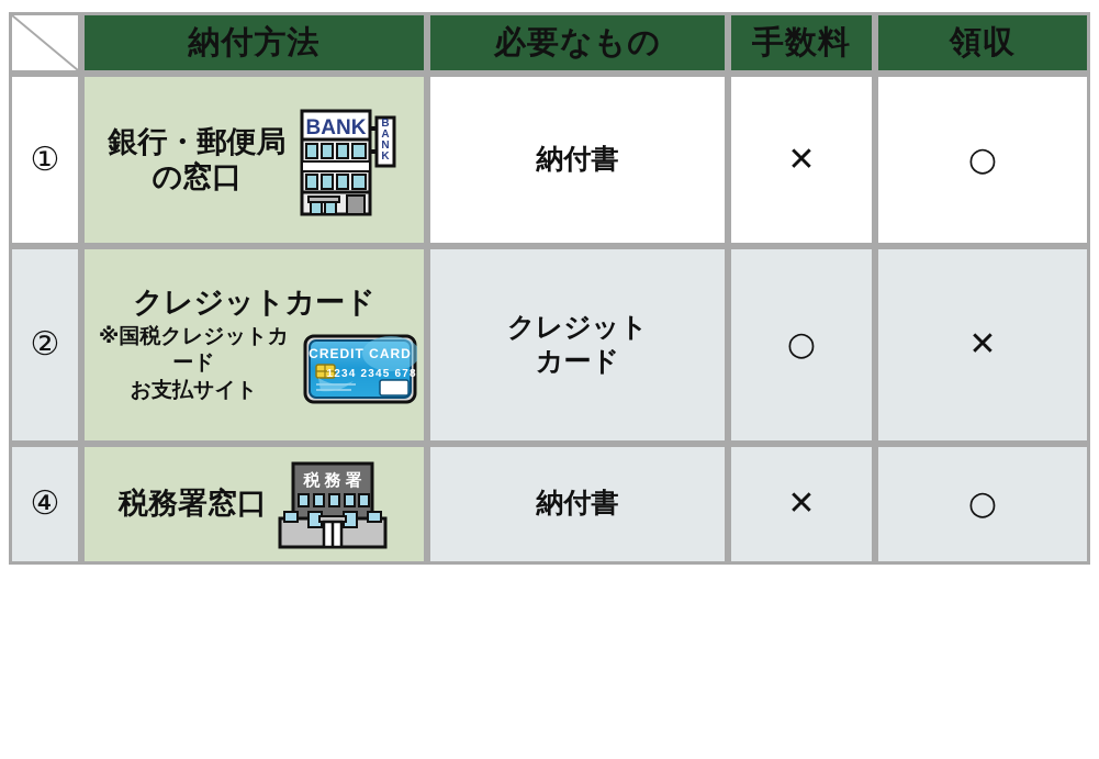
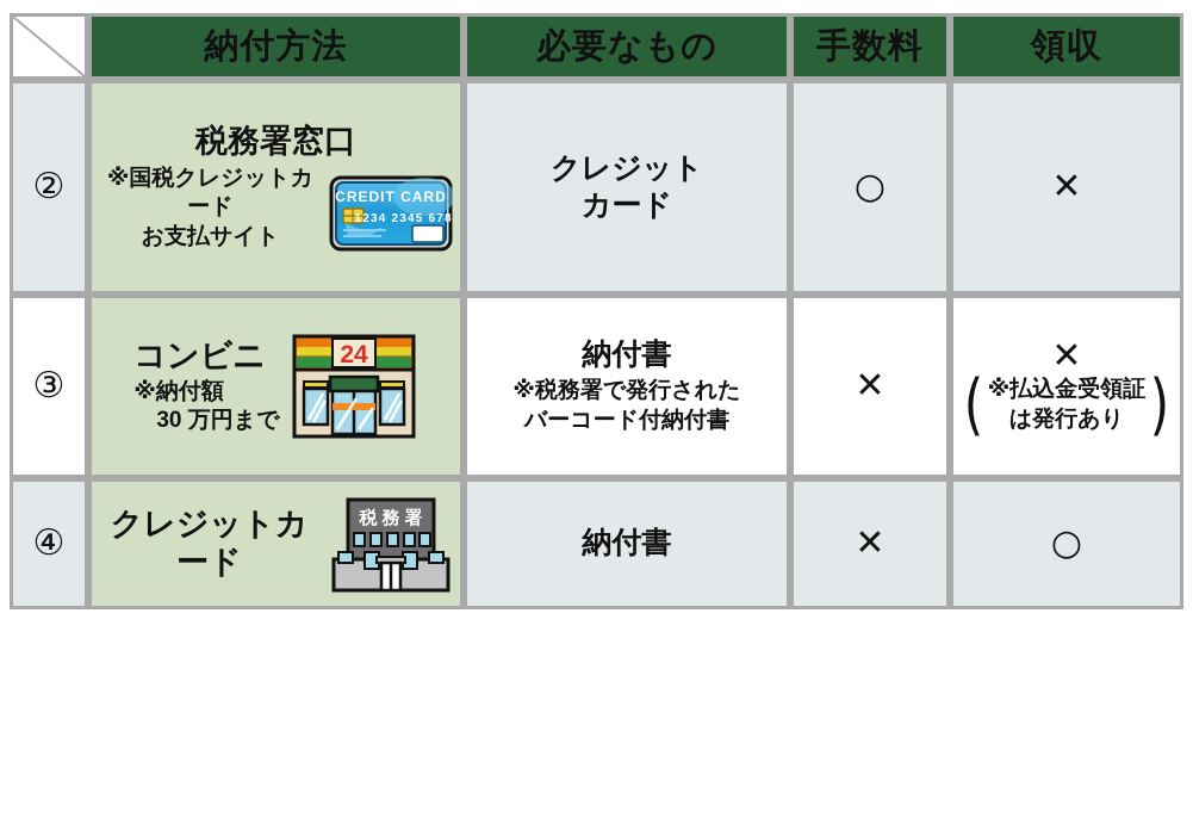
  	納付方法	必要なもの	手数料	領収
- ①	銀行・郵便局 の窓口 BANK B A N K	納付書	✕	○
- ②	クレジットカード ※国税クレジットカード お支払サイト CREDIT CARD 1234 2345 678	クレジット カード	○	✕
+ ②	税務署窓口 ※国税クレジットカード お支払サイト CREDIT CARD 1234 2345 678	クレジット カード	○	✕
+ ③	コンビニ ※納付額 30 万円まで 24	納付書 ※税務署で発行された バーコード付納付書	✕	✕ ( ※払込金受領証 は発行あり )
- ④	税務署窓口 税 務 署	納付書	✕	○
+ ④	クレジットカード 税 務 署	納付書	✕	○
